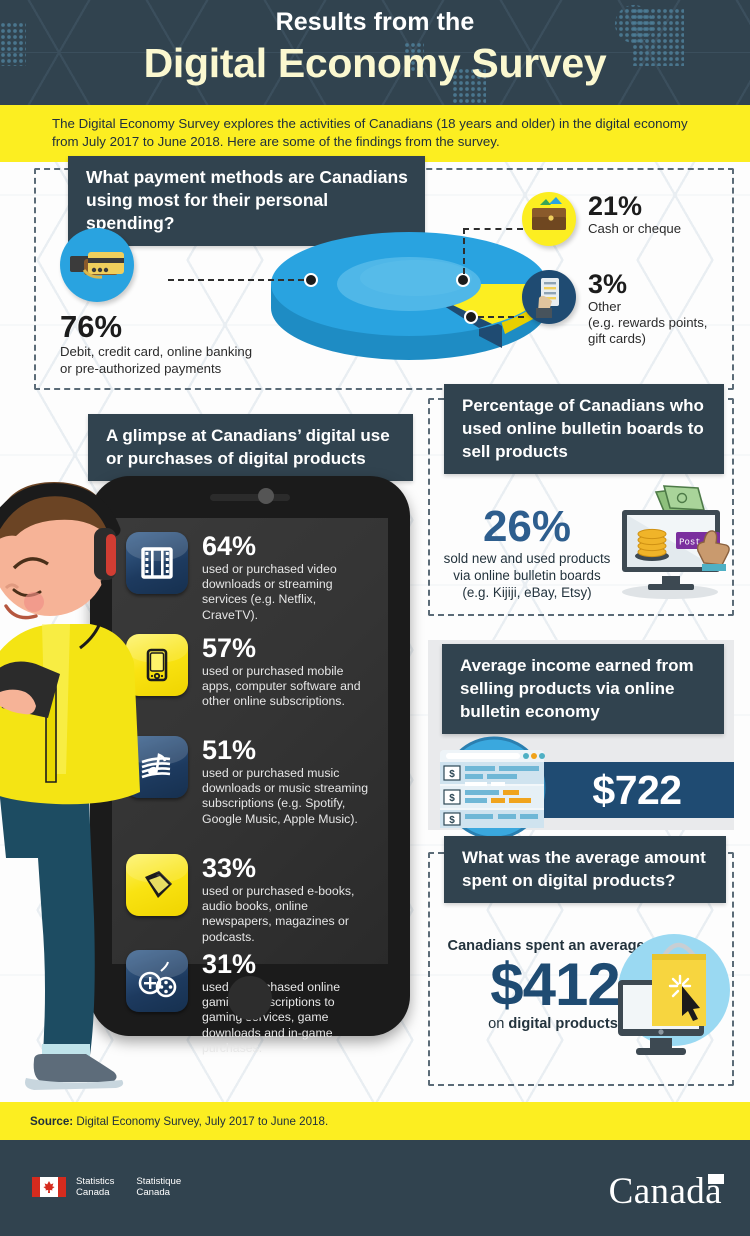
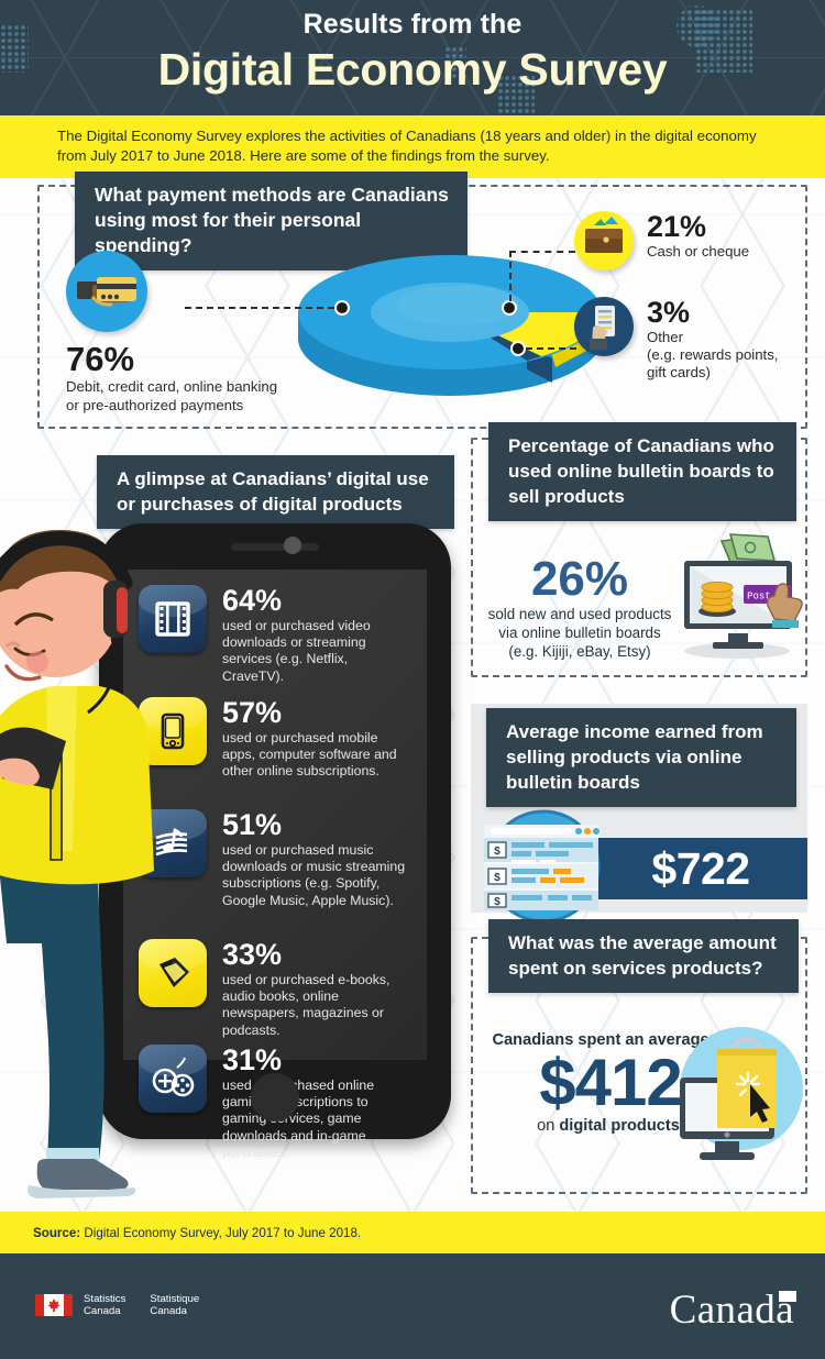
  Results from the
  Digital Economy Survey
  The Digital Economy Survey explores the activities of Canadians (18 years and older) in the digital economy from July 2017 to June 2018. Here are some of the findings from the survey.
  What payment methods are Canadians using most for their personal spending?
  76%
  Debit, credit card, online banking or pre-authorized payments
  21%
  Cash or cheque
  3%
  Other
  (e.g. rewards points,
  gift cards)
  A glimpse at Canadians’ digital use or purchases of digital products
  64%
  used or purchased video downloads or streaming services (e.g. Netflix, CraveTV).
  57%
  used or purchased mobile apps, computer software and other online subscriptions.
  51%
  used or purchased music downloads or music streaming subscriptions (e.g. Spotify, Google Music, Apple Music).
  33%
  used or purchased e-books, audio books, online newspapers, magazines or podcasts.
  31%
  usedhased online gamiscriptions to gaminrvices, game downloads and in-game purchases.
  Percentage of Canadians who used online bulletin boards to sell products
  26%
  sold new and used products
  via online bulletin boards
  (e.g. Kijiji, eBay, Etsy)
- Average income earned from selling products via online bulletin economy
+ Average income earned from selling products via online bulletin boards
  $722
  $
  $
  $
- What was the average amount spent on digital products?
+ What was the average amount spent on services products?
  Canadians spent an averag
  $412
  on digital products
  Source: Digital Economy Survey, July 2017 to June 2018.
  Statistics
  Canada
  Statistique
  Canada
  Canada
